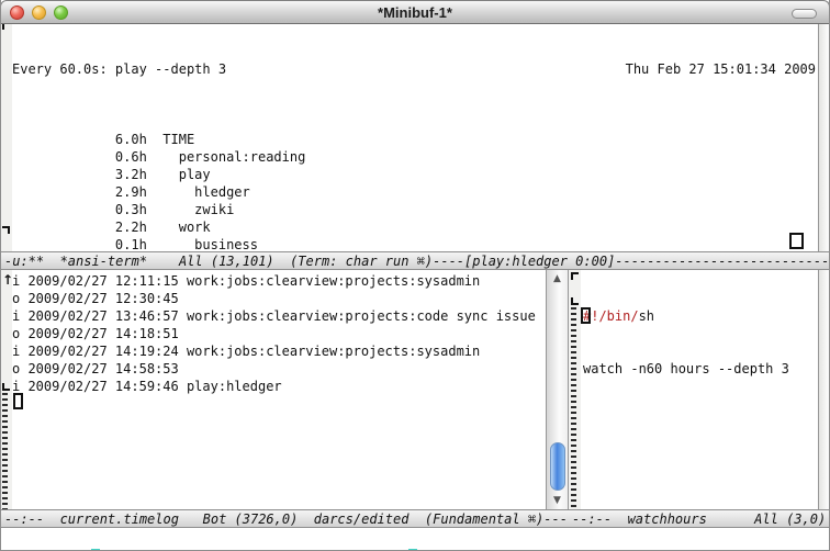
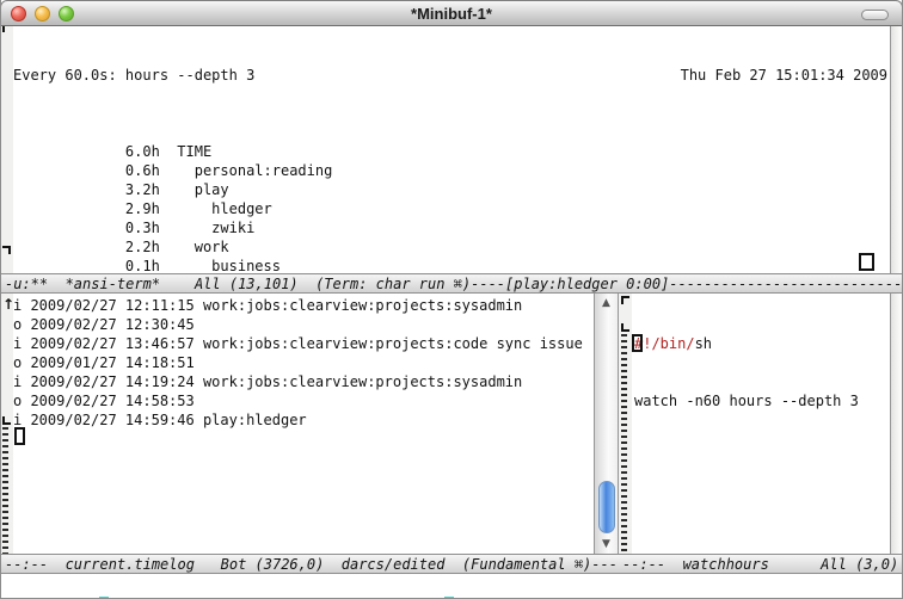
  *Minibuf-1*
- Every 60.0s: play --depth 3
+ Every 60.0s: hours --depth 3
  Thu Feb 27 15:01:34 2009
  6.0h TIME
  0.6h personal:reading
  3.2h play
  2.9h hledger
  0.3h zwiki
  2.2h work
  0.1h business
  -u:** *ansi-term* All (13,101) (Term: char run ⌘)----[play:hledger 0:00]---------------------------
  i 2009/02/27 12:11:15 work:jobs:clearview:projects:sysadmin
  o 2009/02/27 12:30:45
  i 2009/02/27 13:46:57 work:jobs:clearview:projects:code sync issue
- o 2009/02/27 14:18:51
+ o 2009/01/27 14:18:51
  i 2009/02/27 14:19:24 work:jobs:clearview:projects:sysadmin
  o 2009/02/27 14:58:53
  i 2009/02/27 14:59:46 play:hledger
  ↑
  ▲
  ▼
  #!/bin/sh
  watch -n60 hours --depth 3
  --:-- current.timelog Bot (3726,0) darcs/edited (Fundamental ⌘)---
  --:-- watchhours All (3,0)
